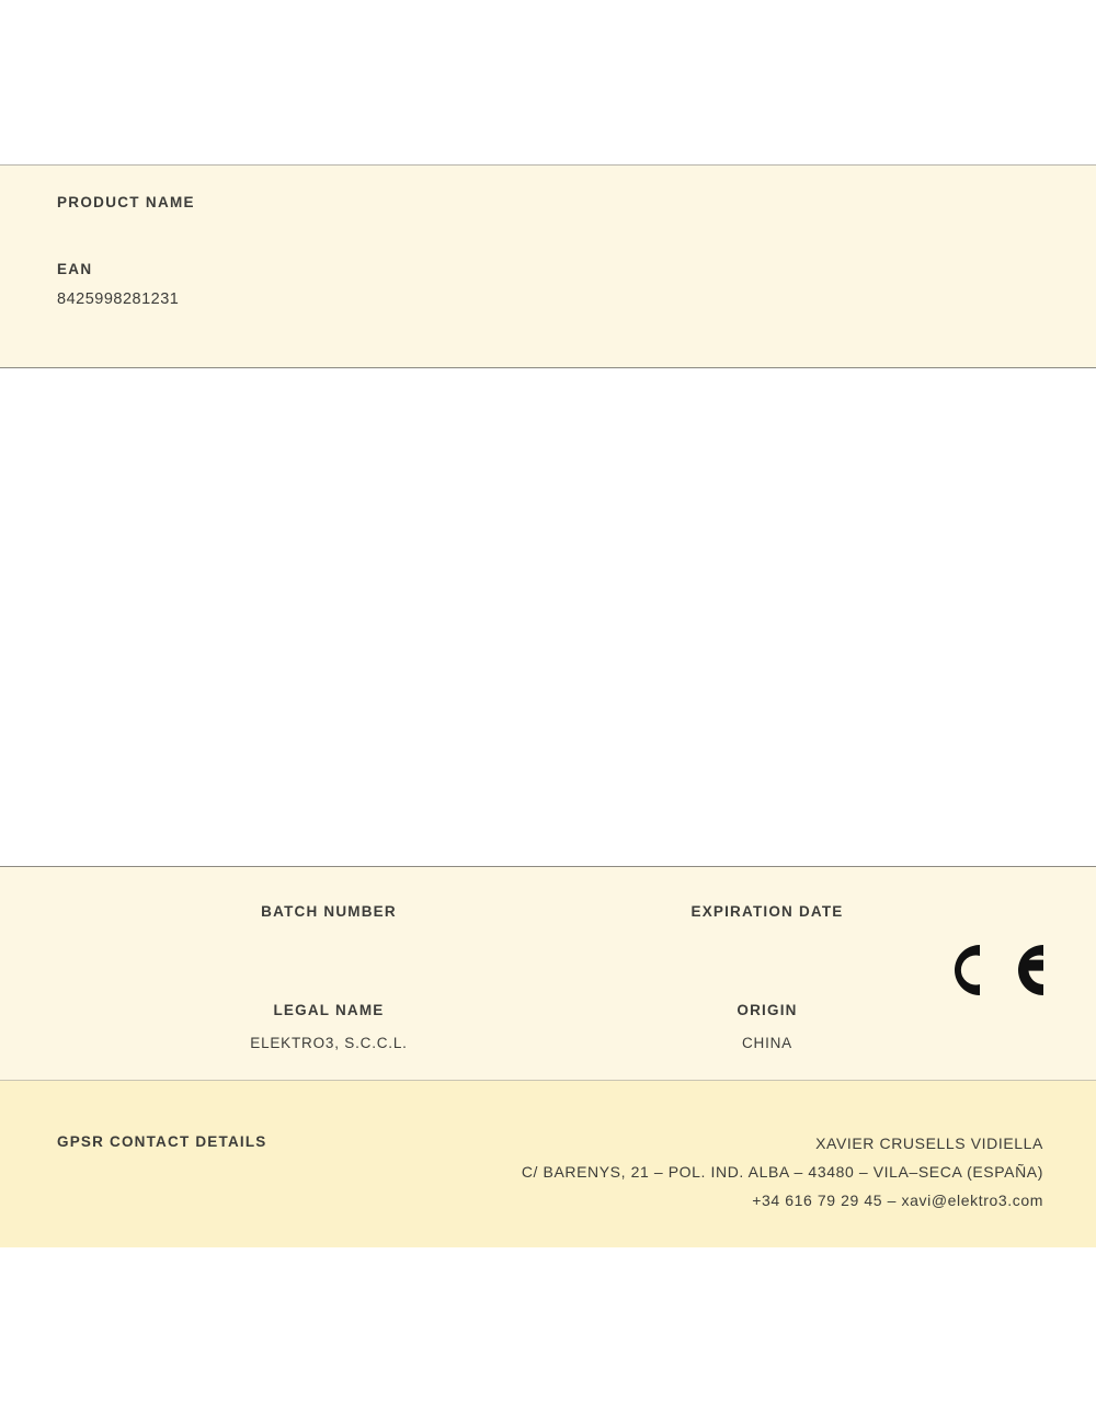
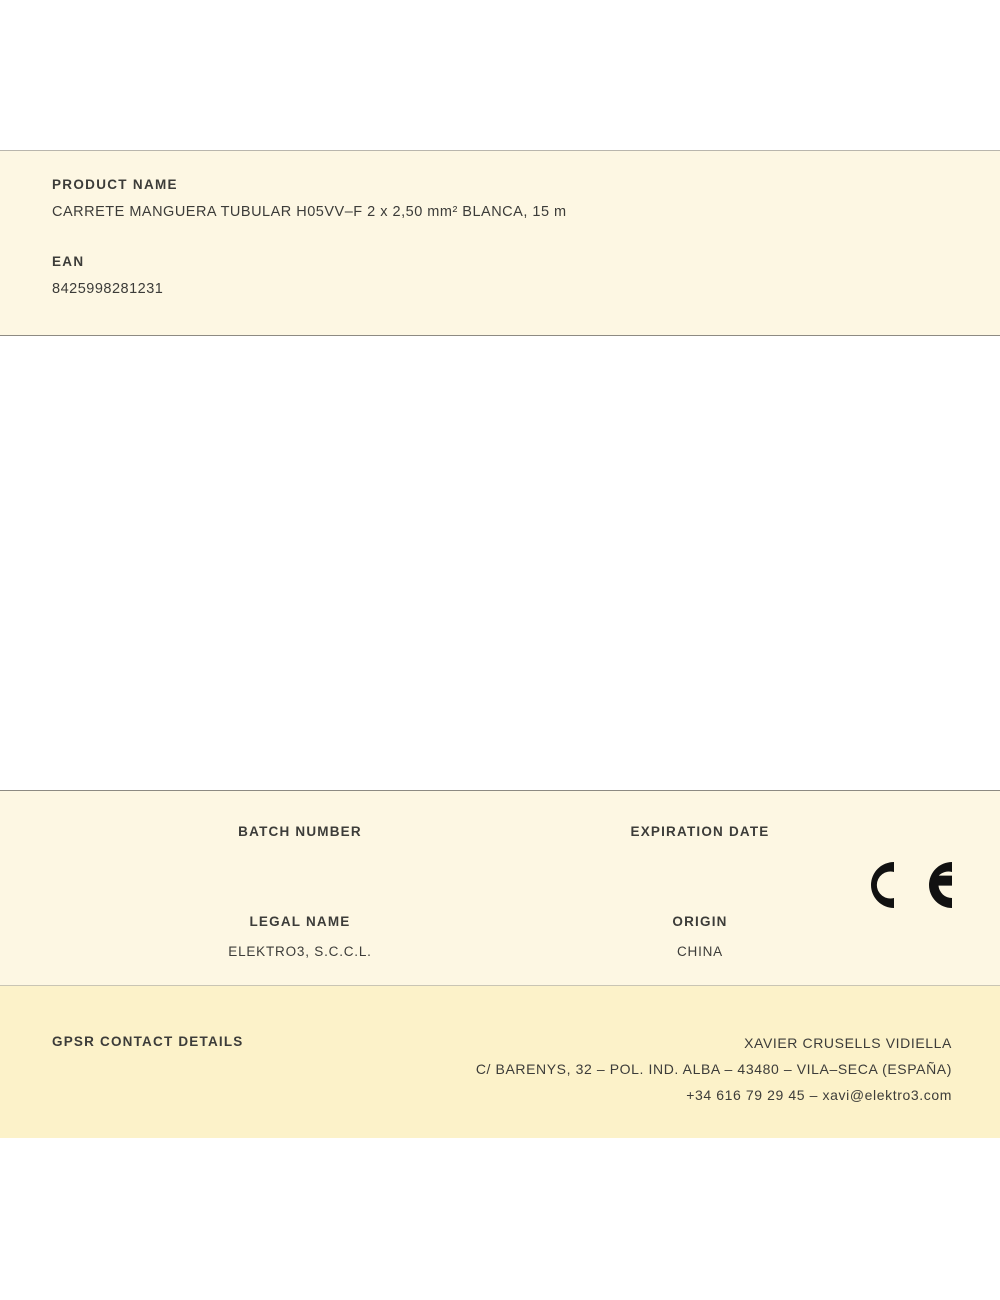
  PRODUCT NAME
+ CARRETE MANGUERA TUBULAR H05VV–F 2 x 2,50 mm² BLANCA, 15 m
  EAN
  8425998281231
  BATCH NUMBER
  EXPIRATION DATE
  LEGAL NAME
  ELEKTRO3, S.C.C.L.
  ORIGIN
  CHINA
  GPSR CONTACT DETAILS
  XAVIER CRUSELLS VIDIELLA
- C/ BARENYS, 21 – POL. IND. ALBA – 43480 – VILA–SECA (ESPAÑA)
+ C/ BARENYS, 32 – POL. IND. ALBA – 43480 – VILA–SECA (ESPAÑA)
  +34 616 79 29 45 – xavi@elektro3.com
